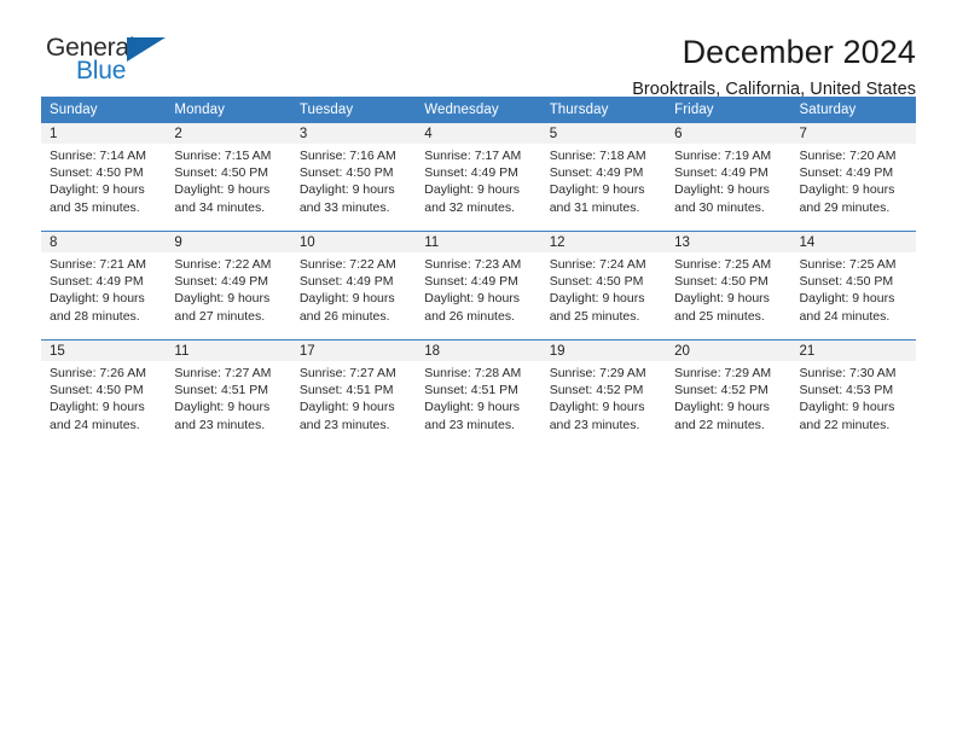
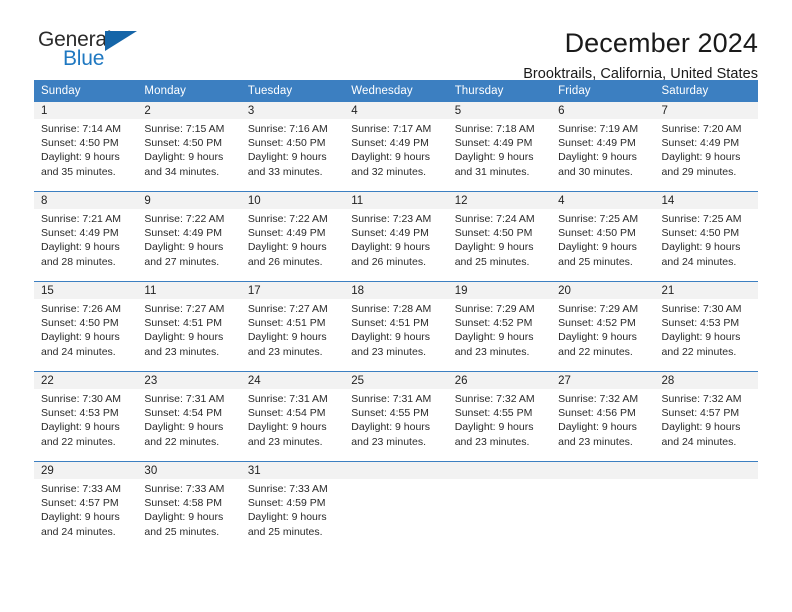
  General
  Blue
  December 2024
  Brooktrails, California, United States
  Sunday	Monday	Tuesday	Wednesday	Thursday	Friday	Saturday
  1Sunrise: 7:14 AMSunset: 4:50 PMDaylight: 9 hoursand 35 minutes.	2Sunrise: 7:15 AMSunset: 4:50 PMDaylight: 9 hoursand 34 minutes.	3Sunrise: 7:16 AMSunset: 4:50 PMDaylight: 9 hoursand 33 minutes.	4Sunrise: 7:17 AMSunset: 4:49 PMDaylight: 9 hoursand 32 minutes.	5Sunrise: 7:18 AMSunset: 4:49 PMDaylight: 9 hoursand 31 minutes.	6Sunrise: 7:19 AMSunset: 4:49 PMDaylight: 9 hoursand 30 minutes.	7Sunrise: 7:20 AMSunset: 4:49 PMDaylight: 9 hoursand 29 minutes.
- 8Sunrise: 7:21 AMSunset: 4:49 PMDaylight: 9 hoursand 28 minutes.	9Sunrise: 7:22 AMSunset: 4:49 PMDaylight: 9 hoursand 27 minutes.	10Sunrise: 7:22 AMSunset: 4:49 PMDaylight: 9 hoursand 26 minutes.	11Sunrise: 7:23 AMSunset: 4:49 PMDaylight: 9 hoursand 26 minutes.	12Sunrise: 7:24 AMSunset: 4:50 PMDaylight: 9 hoursand 25 minutes.	13Sunrise: 7:25 AMSunset: 4:50 PMDaylight: 9 hoursand 25 minutes.	14Sunrise: 7:25 AMSunset: 4:50 PMDaylight: 9 hoursand 24 minutes.
+ 8Sunrise: 7:21 AMSunset: 4:49 PMDaylight: 9 hoursand 28 minutes.	9Sunrise: 7:22 AMSunset: 4:49 PMDaylight: 9 hoursand 27 minutes.	10Sunrise: 7:22 AMSunset: 4:49 PMDaylight: 9 hoursand 26 minutes.	11Sunrise: 7:23 AMSunset: 4:49 PMDaylight: 9 hoursand 26 minutes.	12Sunrise: 7:24 AMSunset: 4:50 PMDaylight: 9 hoursand 25 minutes.	4Sunrise: 7:25 AMSunset: 4:50 PMDaylight: 9 hoursand 25 minutes.	14Sunrise: 7:25 AMSunset: 4:50 PMDaylight: 9 hoursand 24 minutes.
  15Sunrise: 7:26 AMSunset: 4:50 PMDaylight: 9 hoursand 24 minutes.	11Sunrise: 7:27 AMSunset: 4:51 PMDaylight: 9 hoursand 23 minutes.	17Sunrise: 7:27 AMSunset: 4:51 PMDaylight: 9 hoursand 23 minutes.	18Sunrise: 7:28 AMSunset: 4:51 PMDaylight: 9 hoursand 23 minutes.	19Sunrise: 7:29 AMSunset: 4:52 PMDaylight: 9 hoursand 23 minutes.	20Sunrise: 7:29 AMSunset: 4:52 PMDaylight: 9 hoursand 22 minutes.	21Sunrise: 7:30 AMSunset: 4:53 PMDaylight: 9 hoursand 22 minutes.
+ 22Sunrise: 7:30 AMSunset: 4:53 PMDaylight: 9 hoursand 22 minutes.	23Sunrise: 7:31 AMSunset: 4:54 PMDaylight: 9 hoursand 22 minutes.	24Sunrise: 7:31 AMSunset: 4:54 PMDaylight: 9 hoursand 23 minutes.	25Sunrise: 7:31 AMSunset: 4:55 PMDaylight: 9 hoursand 23 minutes.	26Sunrise: 7:32 AMSunset: 4:55 PMDaylight: 9 hoursand 23 minutes.	27Sunrise: 7:32 AMSunset: 4:56 PMDaylight: 9 hoursand 23 minutes.	28Sunrise: 7:32 AMSunset: 4:57 PMDaylight: 9 hoursand 24 minutes.
+ 29Sunrise: 7:33 AMSunset: 4:57 PMDaylight: 9 hoursand 24 minutes.	30Sunrise: 7:33 AMSunset: 4:58 PMDaylight: 9 hoursand 25 minutes.	31Sunrise: 7:33 AMSunset: 4:59 PMDaylight: 9 hoursand 25 minutes.
